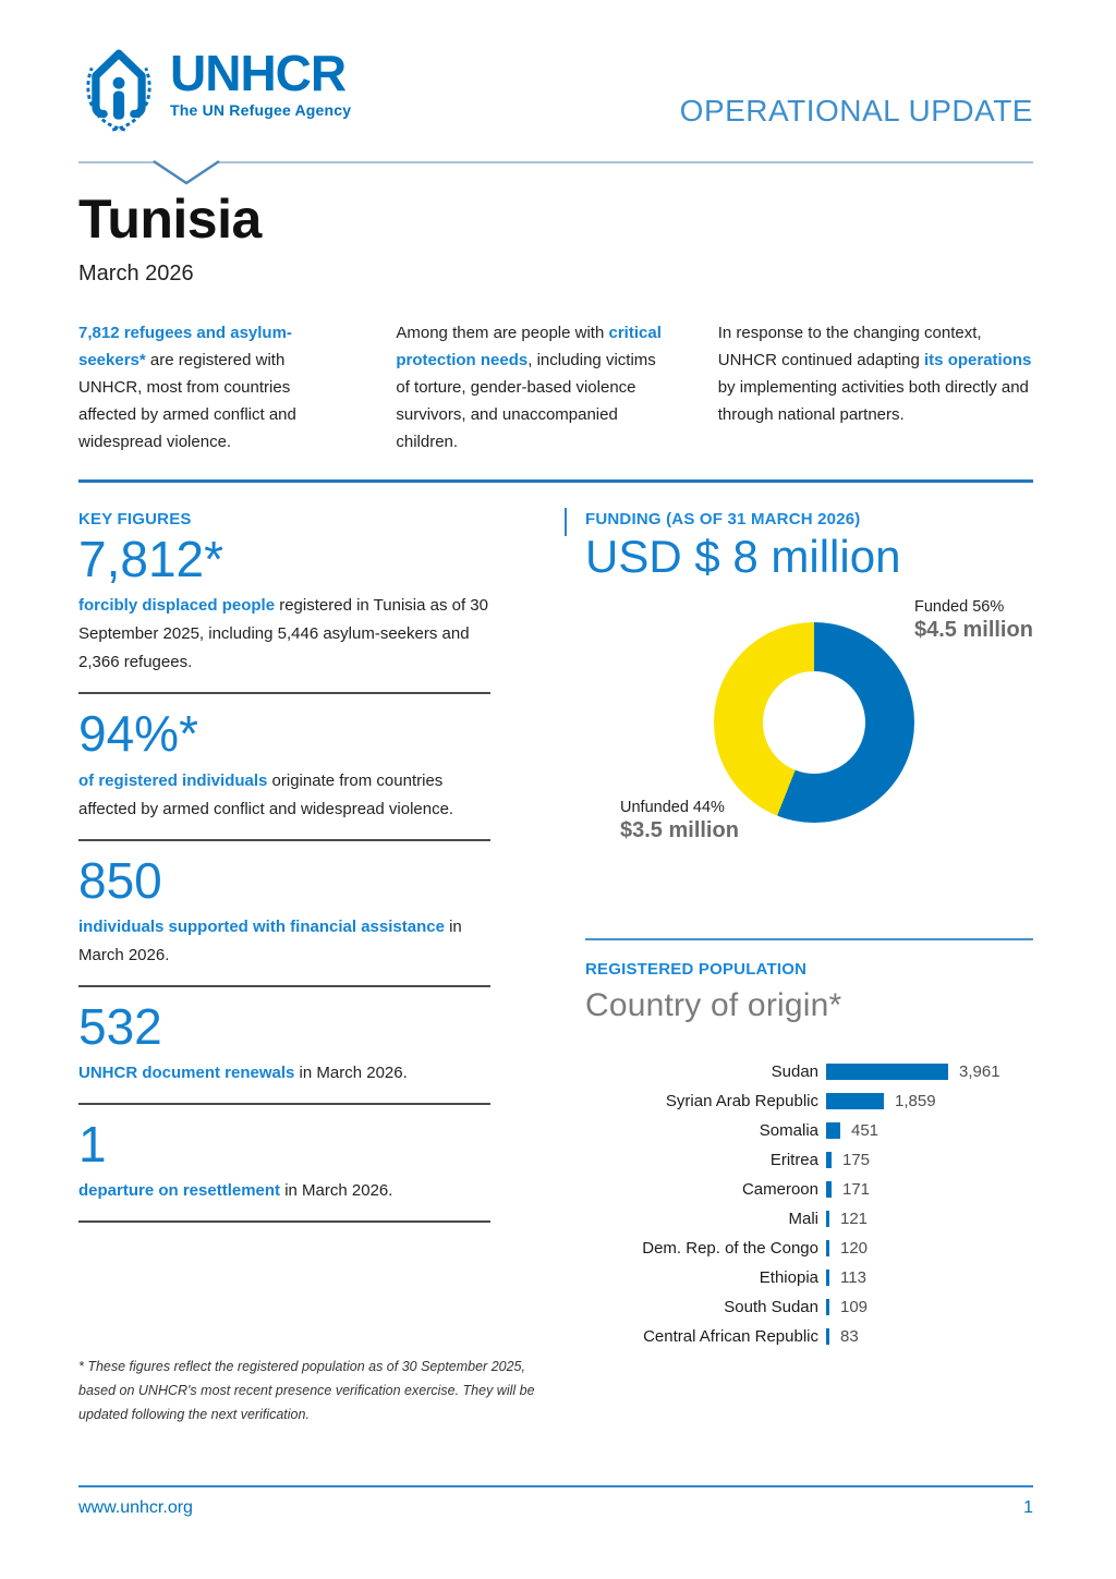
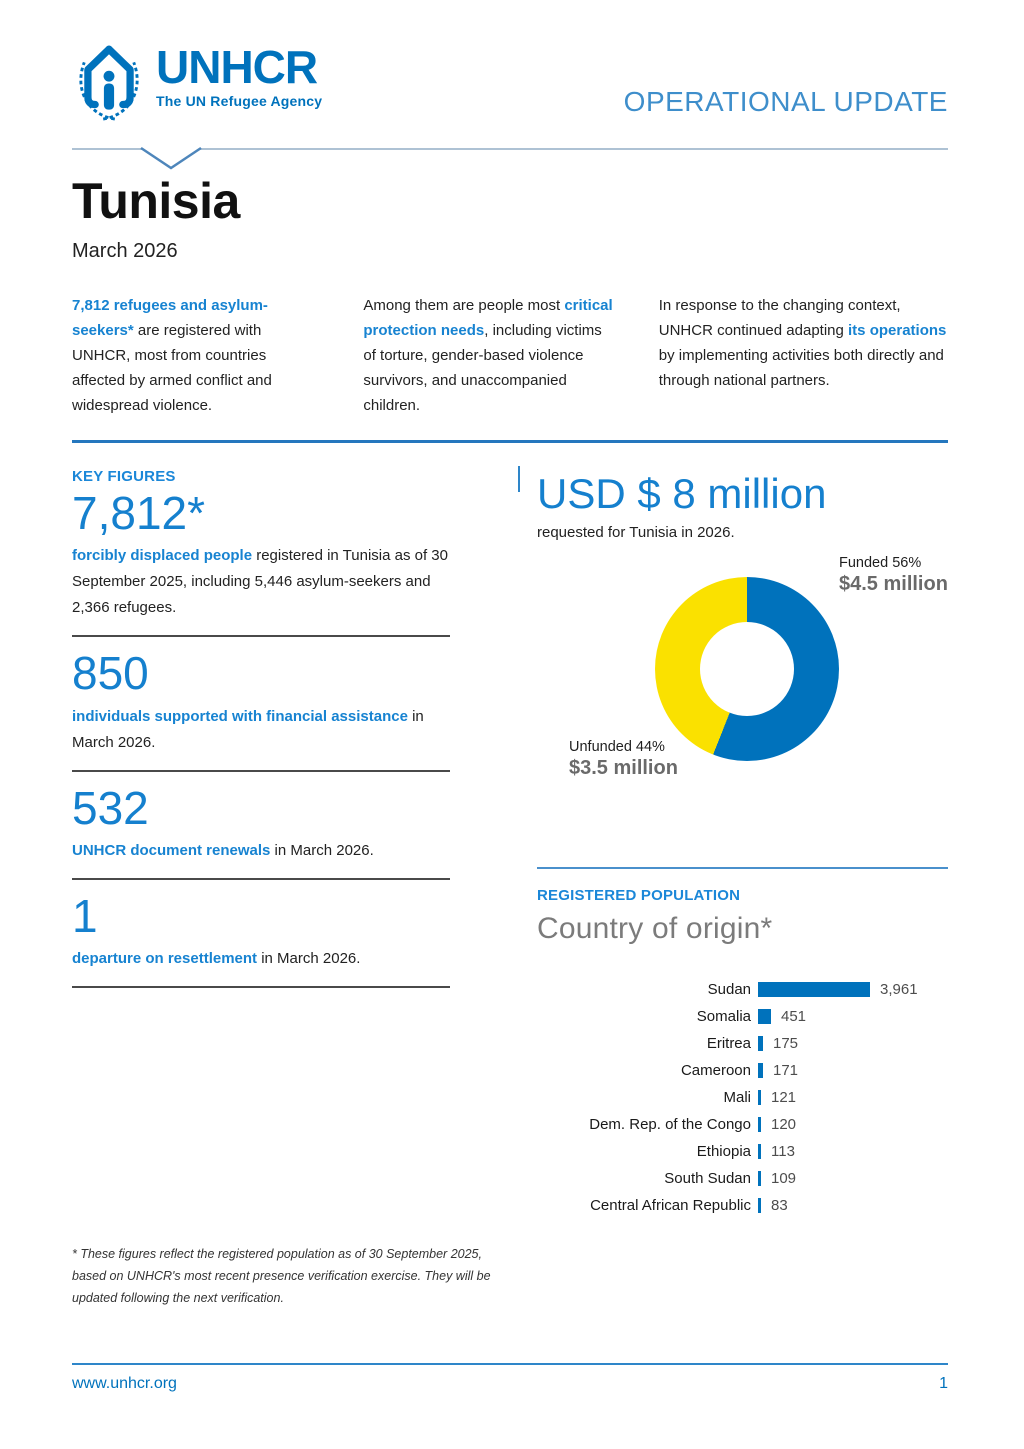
  UNHCR
  The UN Refugee Agency
  OPERATIONAL UPDATE
  Tunisia
  March 2026
  7,812 refugees and asylum-seekers* are registered with UNHCR, most from countries affected by armed conflict and widespread violence.
- Among them are people with critical protection needs, including victims of torture, gender-based violence survivors, and unaccompanied children.
+ Among them are people most critical protection needs, including victims of torture, gender-based violence survivors, and unaccompanied children.
  In response to the changing context, UNHCR continued adapting its operations by implementing activities both directly and through national partners.
  KEY FIGURES
  7,812*
  forcibly displaced people registered in Tunisia as of 30 September 2025, including 5,446 asylum-seekers and 2,366 refugees.
- 94%*
- of registered individuals originate from countries affected by armed conflict and widespread violence.
  850
  individuals supported with financial assistance in March 2026.
  532
  UNHCR document renewals in March 2026.
  1
  departure on resettlement in March 2026.
  * These figures reflect the registered population as of 30 September 2025, based on UNHCR's most recent presence verification exercise. They will be updated following the next verification.
- FUNDING (AS OF 31 MARCH 2026)
  USD $ 8 million
+ requested for Tunisia in 2026.
  Funded 56%
  $4.5 million
  Unfunded 44%
  $3.5 million
  REGISTERED POPULATION
  Country of origin*
  Sudan
  3,961
- Syrian Arab Republic
- 1,859
  Somalia
  451
  Eritrea
  175
  Cameroon
  171
  Mali
  121
  Dem. Rep. of the Congo
  120
  Ethiopia
  113
  South Sudan
  109
  Central African Republic
  83
  www.unhcr.org
  1
